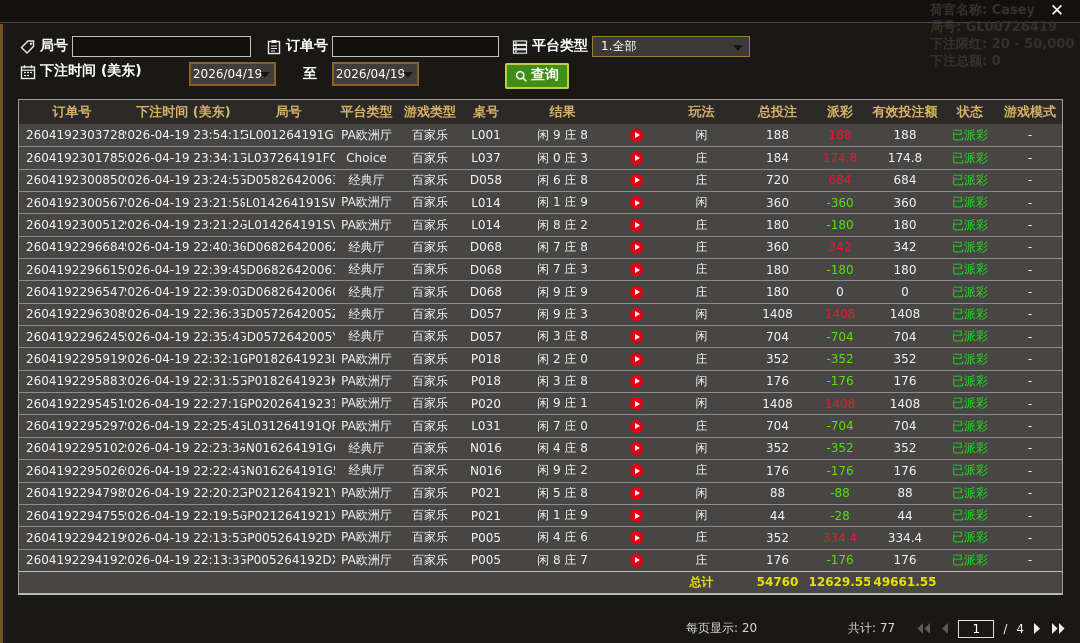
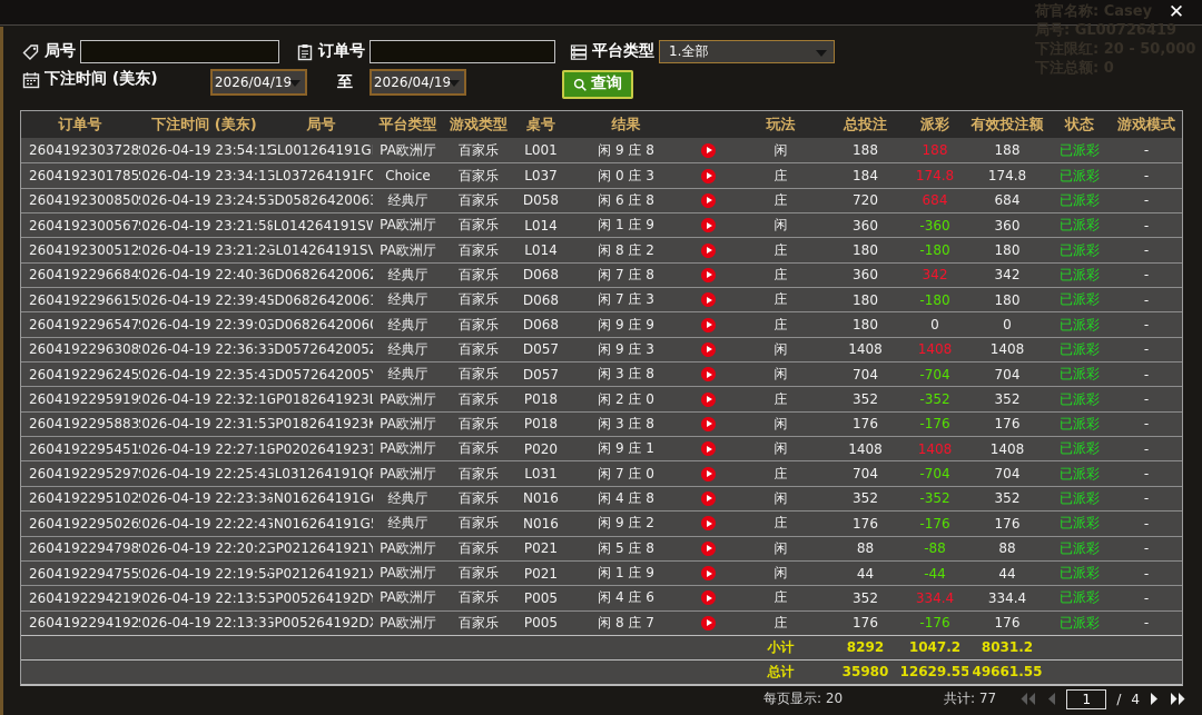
  荷官名称: Casey
  局号: GL00726419
  下注限红: 20 - 50,000
  下注总额: 0
  ✕
  局号
  订单号
  平台类型
  1.全部
  下注时间 (美东)
  2026/04/19
  至
  2026/04/19
  查询
  订单号
  下注时间 (美东)
  局号
  平台类型
  游戏类型
  桌号
  结果
  玩法
  总投注
  派彩
  有效投注额
  状态
  游戏模式
  2604192303728
  026-04-19 23:54:1
  GL001264191G
  PA欧洲厅
  百家乐
  L001
  闲 9 庄 8
  闲
  188
  188
  188
  已派彩
  -
  2604192301785
  026-04-19 23:34:1
  GL037264191FQ
  Choice
  百家乐
  L037
  闲 0 庄 3
  庄
  184
  174.8
  174.8
  已派彩
  -
  2604192300850
  026-04-19 23:24:5
  GD0582642006
  经典厅
  百家乐
  D058
  闲 6 庄 8
  庄
  720
  684
  684
  已派彩
  -
  2604192300567
  026-04-19 23:21:5
  GL014264191SW
  PA欧洲厅
  百家乐
  L014
  闲 1 庄 9
  闲
  360
  -360
  360
  已派彩
  -
  2604192300512
  026-04-19 23:21:2
  GL014264191SV
  PA欧洲厅
  百家乐
  L014
  闲 8 庄 2
  庄
  180
  -180
  180
  已派彩
  -
  2604192296684
  026-04-19 22:40:3
  GD0682642006
  经典厅
  百家乐
  D068
  闲 7 庄 8
  庄
  360
  342
  342
  已派彩
  -
  2604192296615
  026-04-19 22:39:4
  GD0682642006
  经典厅
  百家乐
  D068
  闲 7 庄 3
  庄
  180
  -180
  180
  已派彩
  -
  2604192296547
  026-04-19 22:39:0
  GD0682642006
  经典厅
  百家乐
  D068
  闲 9 庄 9
  庄
  180
  0
  0
  已派彩
  -
  2604192296308
  026-04-19 22:36:3
  GD0572642005
  经典厅
  百家乐
  D057
  闲 9 庄 3
  闲
  1408
  1408
  1408
  已派彩
  -
  2604192296245
  026-04-19 22:35:4
  GD0572642005
  经典厅
  百家乐
  D057
  闲 3 庄 8
  闲
  704
  -704
  704
  已派彩
  -
  2604192295919
  026-04-19 22:32:1
  GP0182641923L
  PA欧洲厅
  百家乐
  P018
  闲 2 庄 0
  庄
  352
  -352
  352
  已派彩
  -
  2604192295883
  026-04-19 22:31:5
  GP0182641923K
  PA欧洲厅
  百家乐
  P018
  闲 3 庄 8
  闲
  176
  -176
  176
  已派彩
  -
  2604192295451
  026-04-19 22:27:1
  GP02026419231
  PA欧洲厅
  百家乐
  P020
  闲 9 庄 1
  闲
  1408
  1408
  1408
  已派彩
  -
  2604192295297
  026-04-19 22:25:4
  GL031264191Q
  PA欧洲厅
  百家乐
  L031
  闲 7 庄 0
  庄
  704
  -704
  704
  已派彩
  -
  2604192295102
  026-04-19 22:23:3
  GN016264191G
  经典厅
  百家乐
  N016
  闲 4 庄 8
  闲
  352
  -352
  352
  已派彩
  -
  2604192295026
  026-04-19 22:22:4
  GN016264191G
  经典厅
  百家乐
  N016
  闲 9 庄 2
  庄
  176
  -176
  176
  已派彩
  -
  2604192294798
  026-04-19 22:20:2
  GP0212641921Y
  PA欧洲厅
  百家乐
  P021
  闲 5 庄 8
  闲
  88
  -88
  88
  已派彩
  -
  2604192294755
  026-04-19 22:19:5
  GP0212641921X
  PA欧洲厅
  百家乐
  P021
  闲 1 庄 9
  闲
  44
- -28
+ -44
  44
  已派彩
  -
  2604192294219
  026-04-19 22:13:5
  GP005264192D
  PA欧洲厅
  百家乐
  P005
  闲 4 庄 6
  庄
  352
  334.4
  334.4
  已派彩
  -
  2604192294192
  026-04-19 22:13:3
  GP005264192D
  PA欧洲厅
  百家乐
  P005
  闲 8 庄 7
  庄
  176
  -176
  176
  已派彩
  -
+ 小计
+ 8292
+ 1047.2
+ 8031.2
  总计
- 54760
+ 35980
  12629.55
  49661.55
  每页显示: 20
  共计: 77
  1
  /
  4
